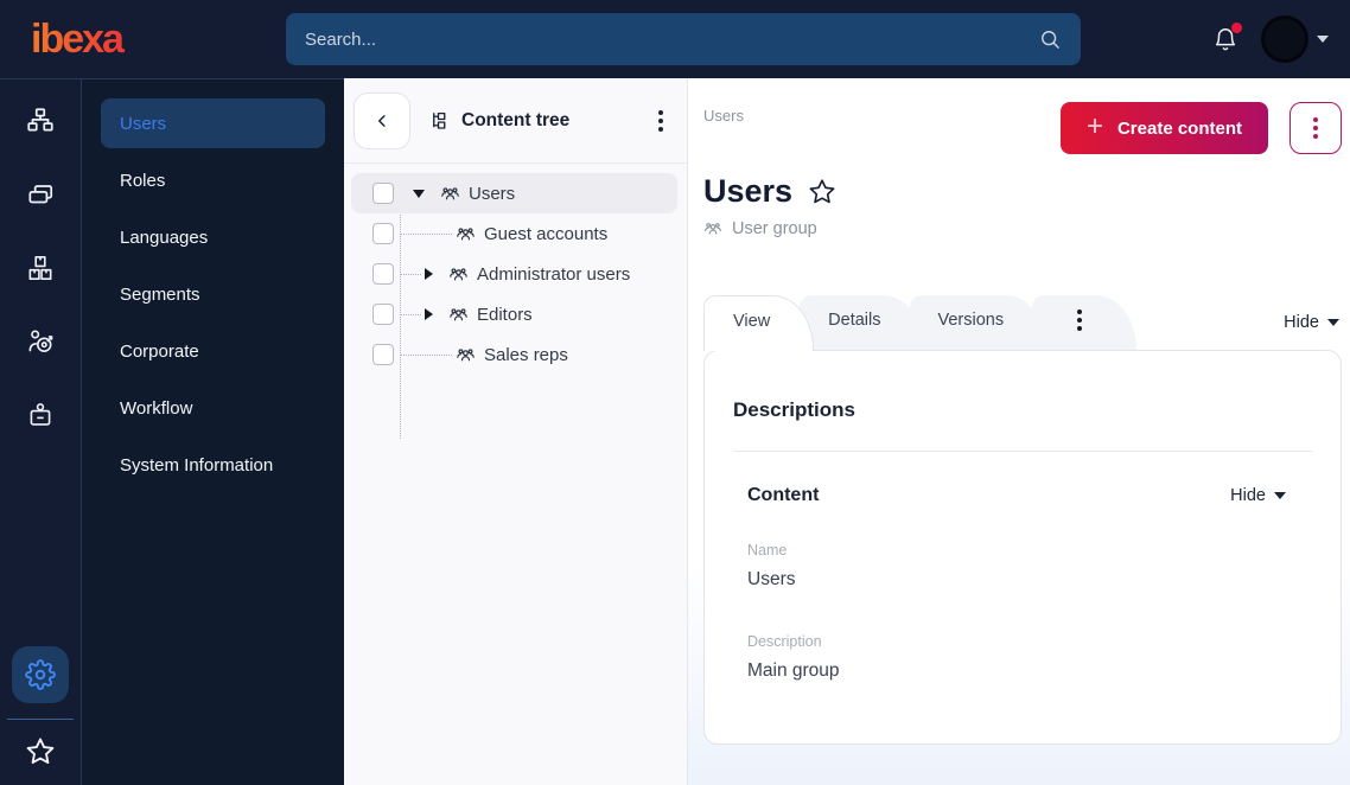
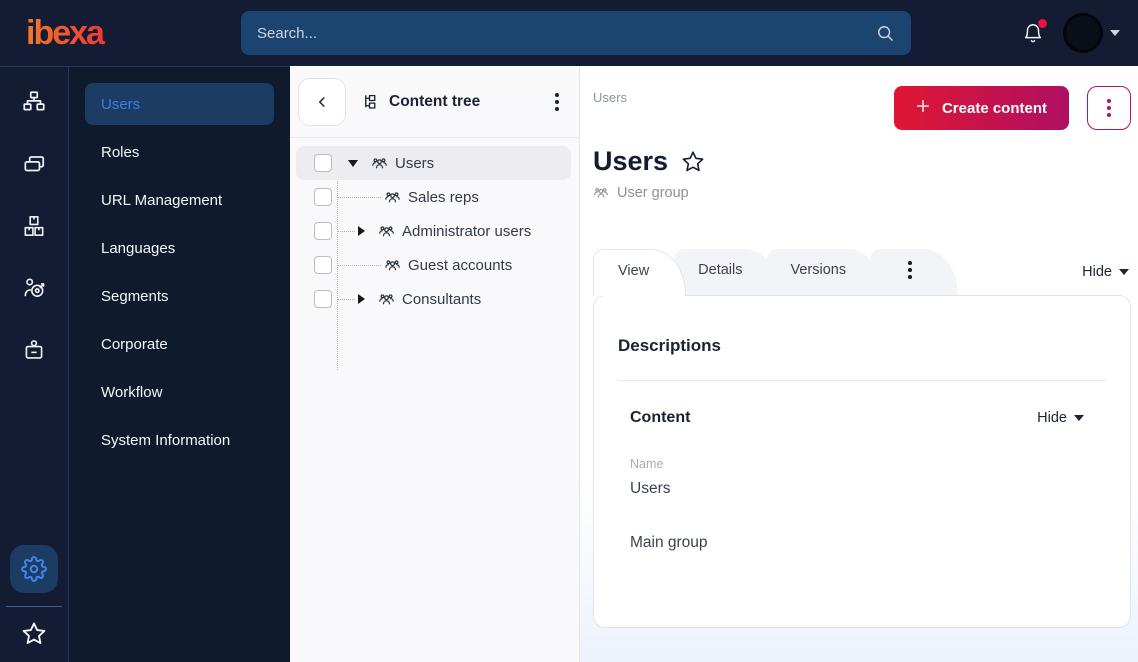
  ibexa
  Search...
  Users
  Roles
+ URL Management
  Languages
  Segments
  Corporate
  Workflow
  System Information
  Content tree
  Users
- Guest accounts
+ Sales reps
  Administrator users
- Editors
- Sales reps
+ Guest accounts
+ Consultants
  Users
  +
  Create content
  Users
  User group
  View
  Details
  Versions
  Hide
  Descriptions
  Content
  Hide
  Name
  Users
- Description
  Main group
